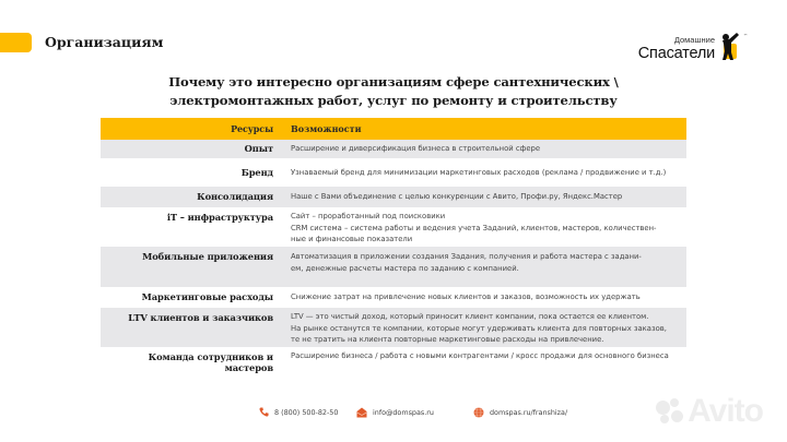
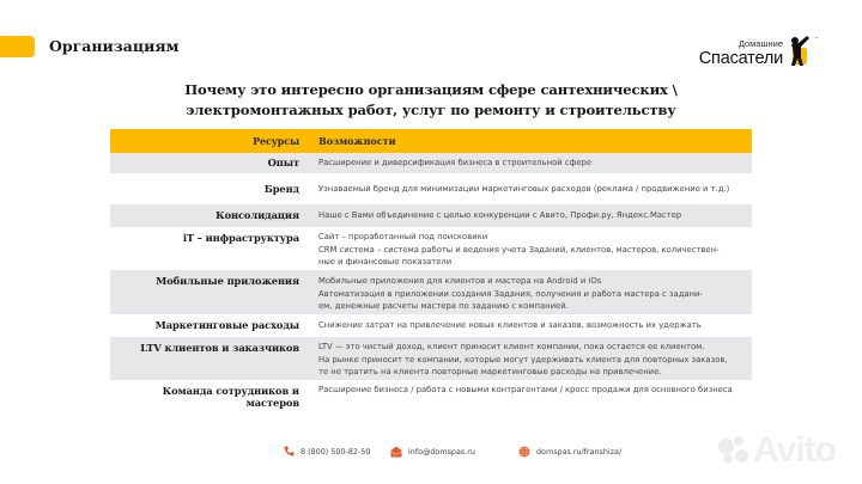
  Организациям
  Домашние
  Спасатели
  Почему это интересно организациям сфере сантехнических \
  электромонтажных работ, услуг по ремонту и строительству
  Ресурсы
  Возможности
  Опыт
  Расширение и диверсификация бизнеса в строительной сфере
  Бренд
  Узнаваемый бренд для минимизации маркетинговых расходов (реклама / продвижение и т.д.)
  Консолидация
  Наше с Вами объединение с целью конкуренции с Авито, Профи.ру, Яндекс.Мастер
  iT – инфраструктура
  Сайт – проработанный под поисковики
  CRM система – система работы и ведения учета Заданий, клиентов, мастеров, количествен-
  ные и финансовые показатели
  Мобильные приложения
+ Мобильные приложения для клиентов и мастера на Android и iOs
  Автоматизация в приложении создания Задания, получения и работа мастера с задани-
  ем, денежные расчеты мастера по заданию с компанией.
  Маркетинговые расходы
  Снижение затрат на привлечение новых клиентов и заказов, возможность их удержать
  LTV клиентов и заказчиков
- LTV — это чистый доход, который приносит клиент компании, пока остается ее клиентом.
+ LTV — это чистый доход, клиент приносит клиент компании, пока остается ее клиентом.
- На рынке останутся те компании, которые могут удерживать клиента для повторных заказов,
+ На рынке приносит те компании, которые могут удерживать клиента для повторных заказов,
  те не тратить на клиента повторные маркетинговые расходы на привлечение.
  Команда сотрудников и мастеров
  Расширение бизнеса / работа с новыми контрагентами / кросс продажи для основного бизнеса
  8 (800) 500-82-50
  info@domspas.ru
  domspas.ru/franshiza/
